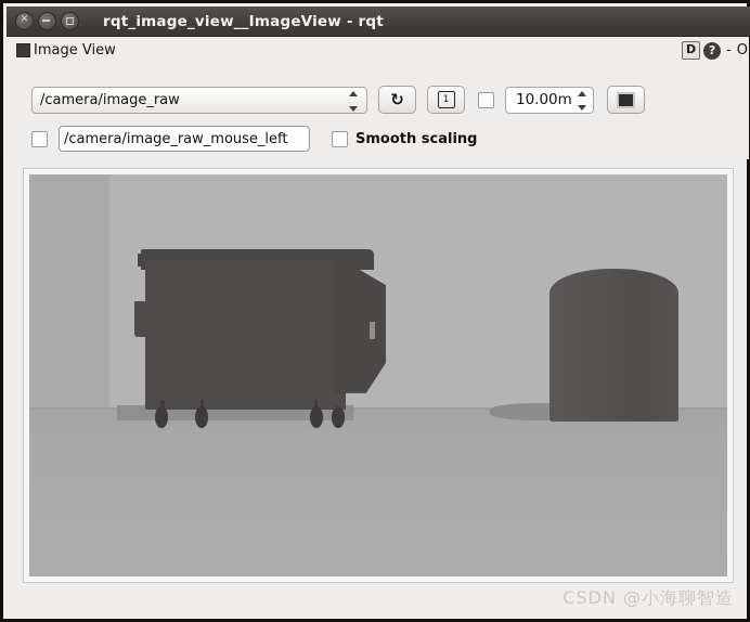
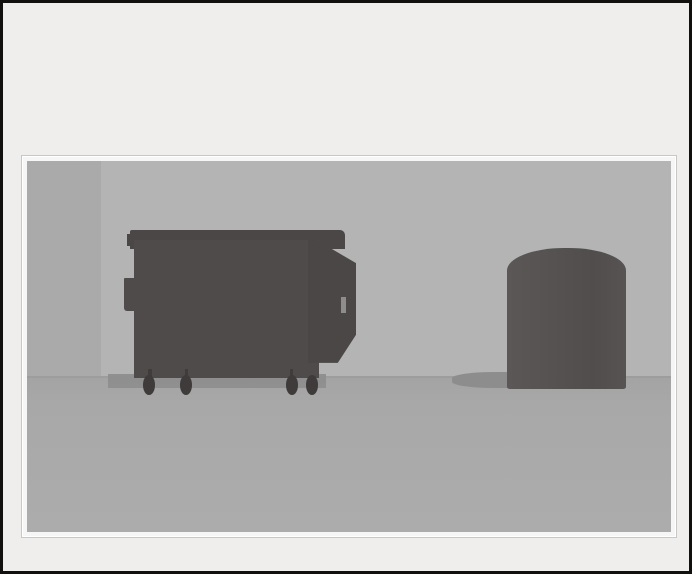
- ✕
- rqt_image_view__ImageView - rqt
- Image View
- D
- ?
- -
- O
- /camera/image_raw
- ↻
- 1
- 10.00m
- /camera/image_raw_mouse_left
- Smooth scaling
- CSDN @小海聊智造
